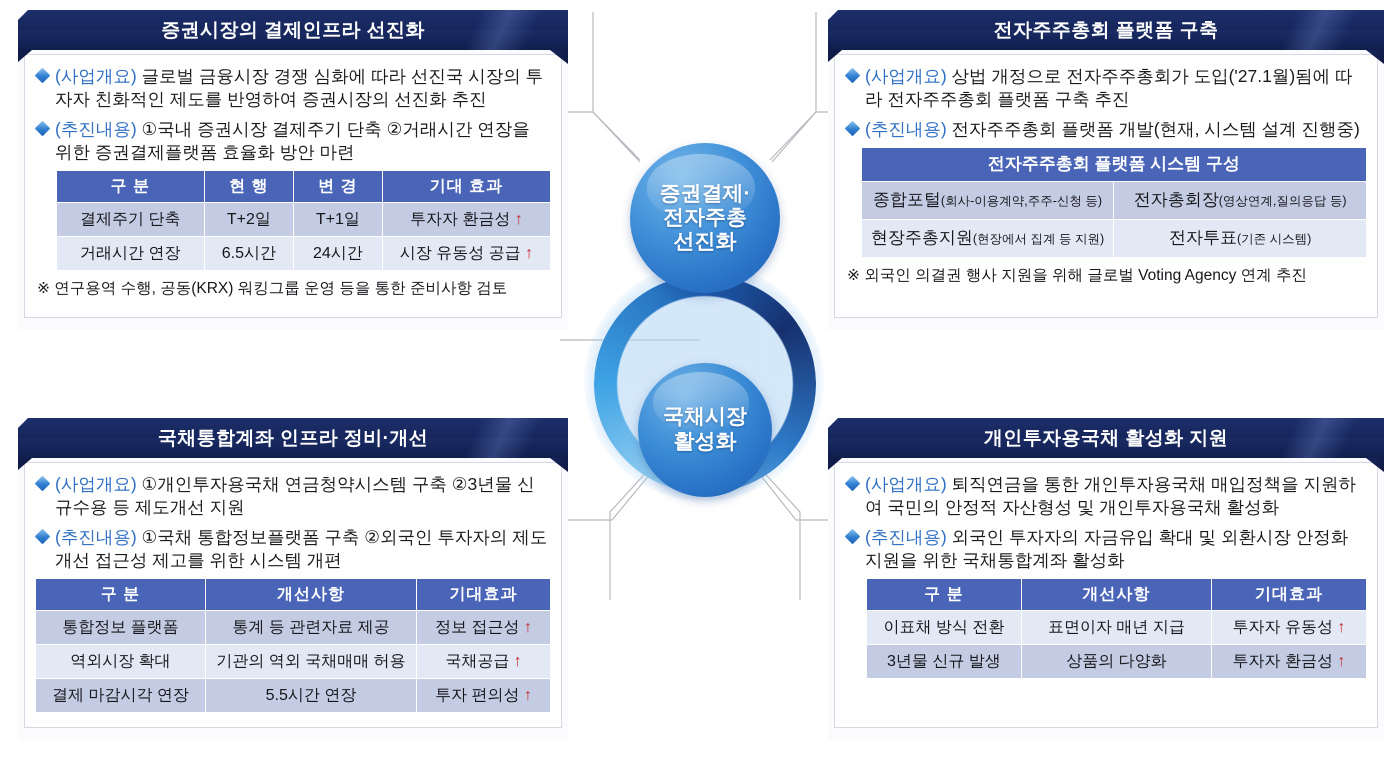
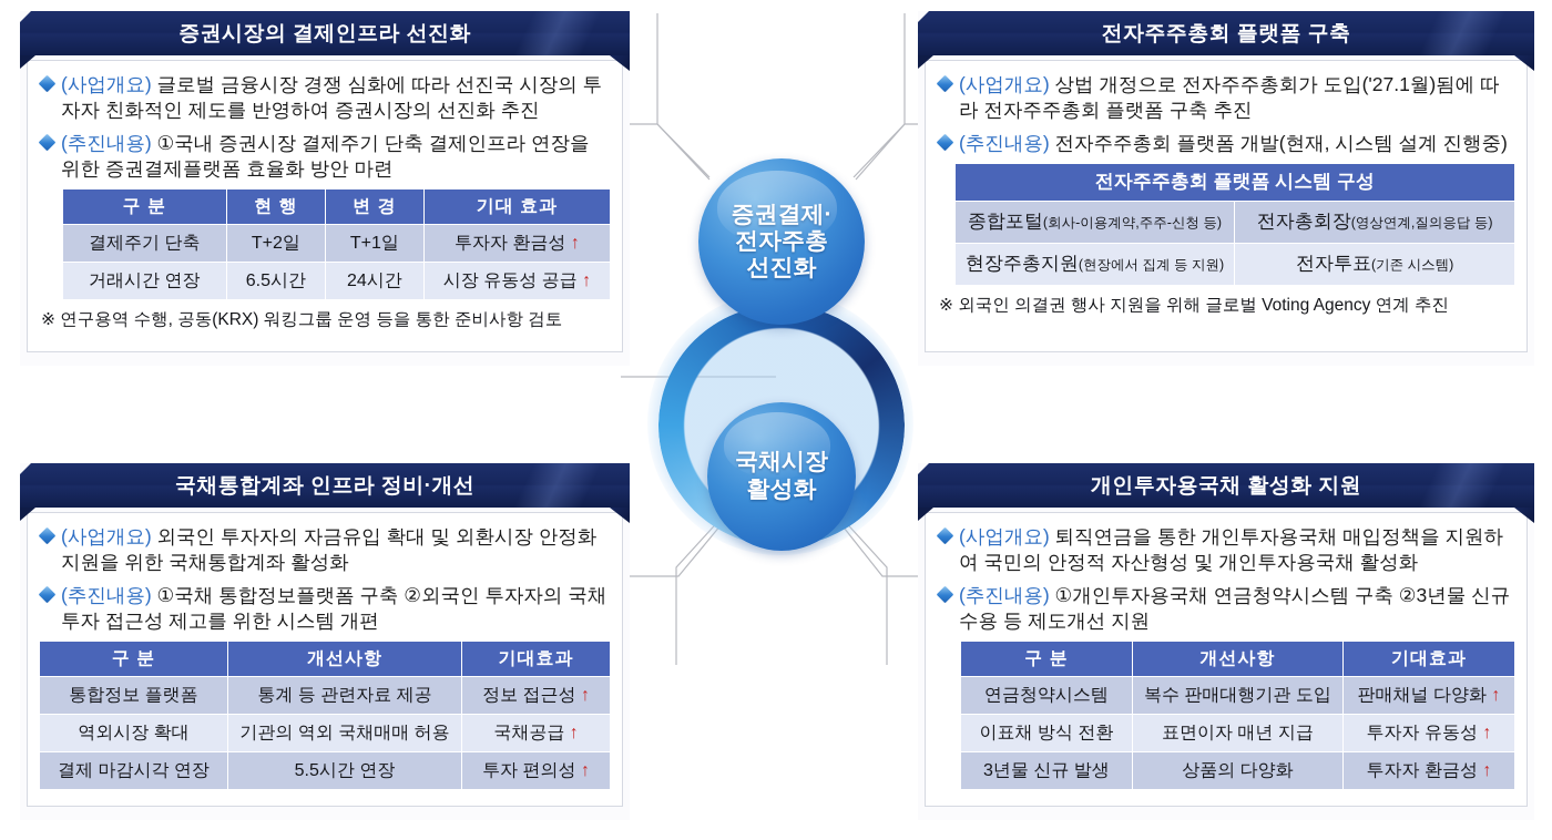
  선진화
  활성화
  증권시장의 결제인프라 선진화
  (사업개요) 글로벌 금융시장 경쟁 심화에 따라 선진국 시장의 투자자 친화적인 제도를 반영하여 증권시장의 선진화 추진
- (추진내용) ①국내 증권시장 결제주기 단축 ②거래시간 연장을 위한 증권결제플랫폼 효율화 방안 마련
+ (추진내용) ①국내 증권시장 결제주기 단축 결제인프라 연장을 위한 증권결제플랫폼 효율화 방안 마련
  구 분	현 행	변 경	기대 효과
  결제주기 단축	T+2일	T+1일	투자자 환금성 ↑
  거래시간 연장	6.5시간	24시간	시장 유동성 공급 ↑
  ※ 연구용역 수행, 공동(KRX) 워킹그룹 운영 등을 통한 준비사항 검토
  전자주주총회 플랫폼 구축
  (사업개요) 상법 개정으로 전자주주총회가 도입('27.1월)됨에 따라 전자주주총회 플랫폼 구축 추진
  (추진내용) 전자주주총회 플랫폼 개발(현재, 시스템 설계 진행중)
  전자주주총회 플랫폼 시스템 구성
  종합포털(회사-이용계약,주주-신청 등)	전자총회장(영상연계,질의응답 등)
  현장주총지원(현장에서 집계 등 지원)	전자투표(기존 시스템)
  ※ 외국인 의결권 행사 지원을 위해 글로벌 Voting Agency 연계 추진
  국채통합계좌 인프라 정비·개선
- (사업개요) ①개인투자용국채 연금청약시스템 구축 ②3년물 신규수용 등 제도개선 지원
+ (사업개요) 외국인 투자자의 자금유입 확대 및 외환시장 안정화 지원을 위한 국채통합계좌 활성화
- (추진내용) ①국채 통합정보플랫폼 구축 ②외국인 투자자의 제도개선 접근성 제고를 위한 시스템 개편
+ (추진내용) ①국채 통합정보플랫폼 구축 ②외국인 투자자의 국채투자 접근성 제고를 위한 시스템 개편
  구 분	개선사항	기대효과
  통합정보 플랫폼	통계 등 관련자료 제공	정보 접근성 ↑
  역외시장 확대	기관의 역외 국채매매 허용	국채공급 ↑
  결제 마감시각 연장	5.5시간 연장	투자 편의성 ↑
  개인투자용국채 활성화 지원
  (사업개요) 퇴직연금을 통한 개인투자용국채 매입정책을 지원하여 국민의 안정적 자산형성 및 개인투자용국채 활성화
- (추진내용) 외국인 투자자의 자금유입 확대 및 외환시장 안정화 지원을 위한 국채통합계좌 활성화
+ (추진내용) ①개인투자용국채 연금청약시스템 구축 ②3년물 신규수용 등 제도개선 지원
  구 분	개선사항	기대효과
+ 연금청약시스템	복수 판매대행기관 도입	판매채널 다양화 ↑
  이표채 방식 전환	표면이자 매년 지급	투자자 유동성 ↑
  3년물 신규 발생	상품의 다양화	투자자 환금성 ↑
